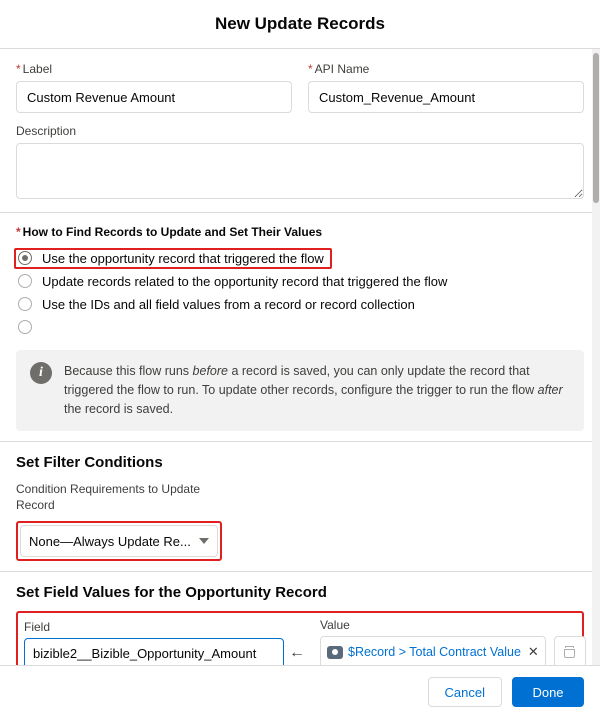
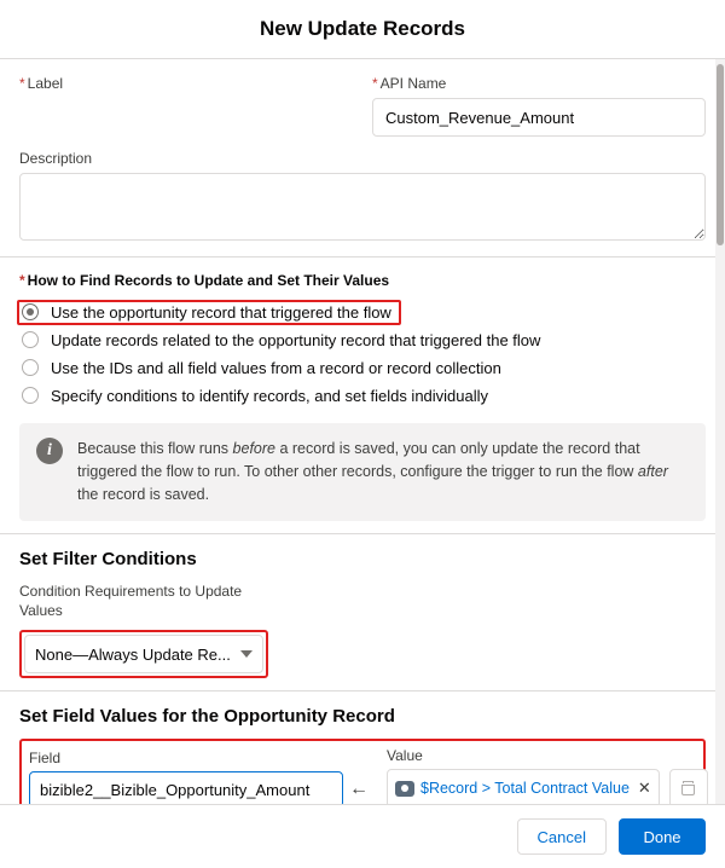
  New Update Records
  * Label
- Custom Revenue Amount
  * API Name
  Custom_Revenue_Amount
  Description
  * How to Find Records to Update and Set Their Values
  Use the opportunity record that triggered the flow
  Update records related to the opportunity record that triggered the flow
  Use the IDs and all field values from a record or record collection
+ Specify conditions to identify records, and set fields individually
  i
- Because this flow runs before a record is saved, you can only update the record that triggered the flow to run. To update other records, configure the trigger to run the flow after the record is saved.
+ Because this flow runs before a record is saved, you can only update the record that triggered the flow to run. To other other records, configure the trigger to run the flow after the record is saved.
  Set Filter Conditions
- Condition Requirements to Update Record
+ Condition Requirements to Update Values
  None—Always Update Re...
  Set Field Values for the Opportunity Record
  Field
  bizible2__Bizible_Opportunity_Amount
  ←
  Value
  $Record > Total Contract Value
  ✕
  Cancel
  Done
